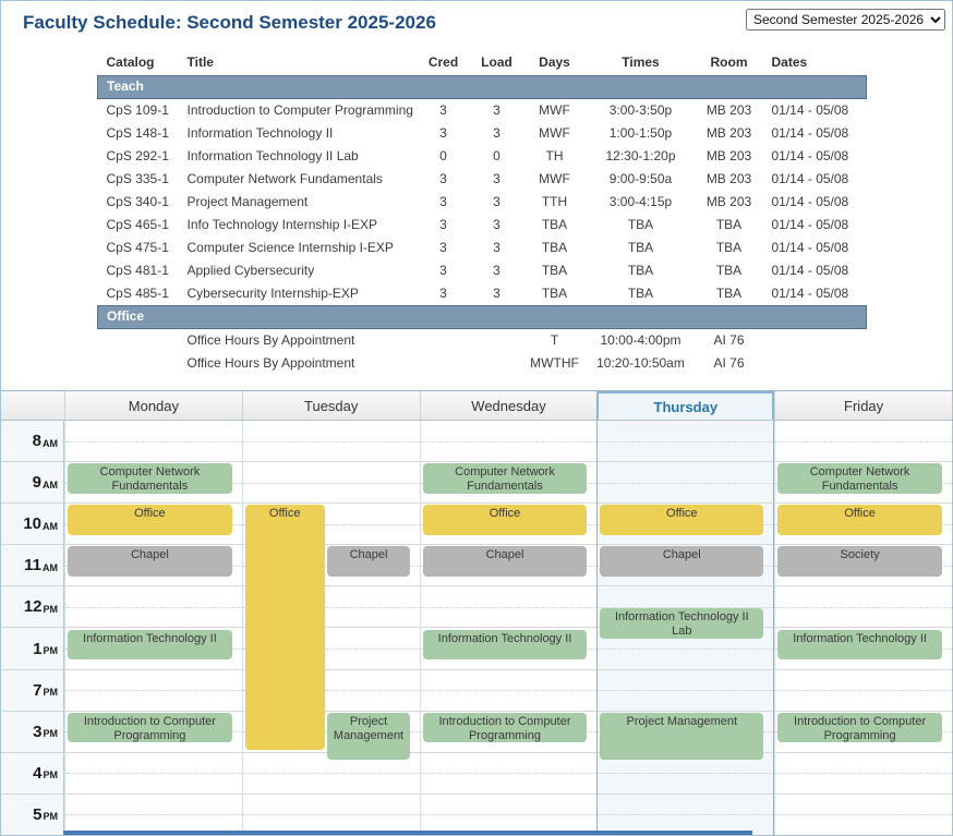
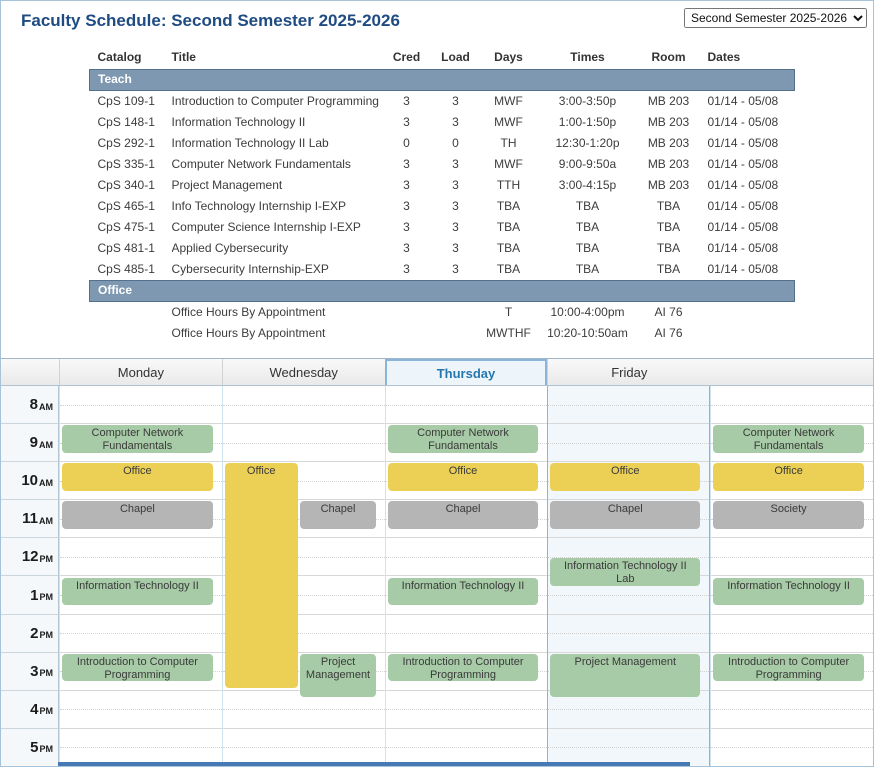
  Faculty Schedule: Second Semester 2025-2026
  Second Semester 2025-2026
  Catalog	Title	Cred	Load	Days	Times	Room	Dates
  Teach
  CpS 109-1	Introduction to Computer Programming	3	3	MWF	3:00-3:50p	MB 203	01/14 - 05/08
  CpS 148-1	Information Technology II	3	3	MWF	1:00-1:50p	MB 203	01/14 - 05/08
  CpS 292-1	Information Technology II Lab	0	0	TH	12:30-1:20p	MB 203	01/14 - 05/08
  CpS 335-1	Computer Network Fundamentals	3	3	MWF	9:00-9:50a	MB 203	01/14 - 05/08
  CpS 340-1	Project Management	3	3	TTH	3:00-4:15p	MB 203	01/14 - 05/08
  CpS 465-1	Info Technology Internship I-EXP	3	3	TBA	TBA	TBA	01/14 - 05/08
  CpS 475-1	Computer Science Internship I-EXP	3	3	TBA	TBA	TBA	01/14 - 05/08
  CpS 481-1	Applied Cybersecurity	3	3	TBA	TBA	TBA	01/14 - 05/08
  CpS 485-1	Cybersecurity Internship-EXP	3	3	TBA	TBA	TBA	01/14 - 05/08
  Office
  	Office Hours By Appointment			T	10:00-4:00pm	AI 76
  	Office Hours By Appointment			MWTHF	10:20-10:50am	AI 76
  Monday
- Tuesday
  Wednesday
  Thursday
  Friday
  8
  AM
  9
  AM
  10
  AM
  11
  AM
  12
  PM
  1
  PM
- 7
+ 2
  PM
  3
  PM
  4
  PM
  5
  PM
  Computer Network Fundamentals
  Office
  Chapel
  Information Technology II
  Introduction to Computer Programming
  Office
  Chapel
  Project Management
  Computer Network Fundamentals
  Office
  Chapel
  Information Technology II
  Introduction to Computer Programming
  Office
  Chapel
  Information Technology II Lab
  Project Management
  Computer Network Fundamentals
  Office
  Society
  Information Technology II
  Introduction to Computer Programming
